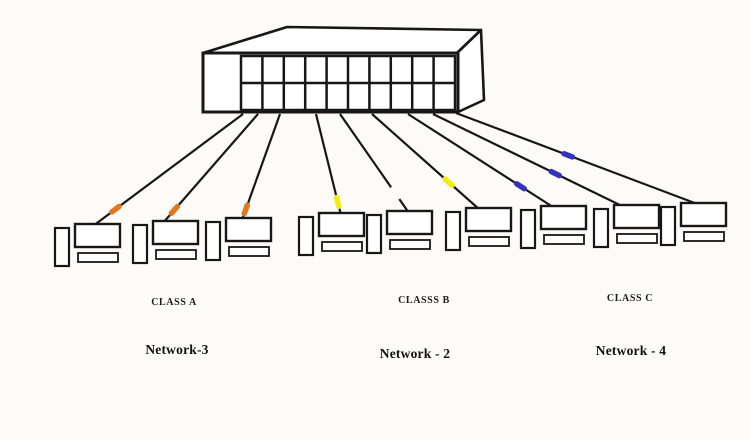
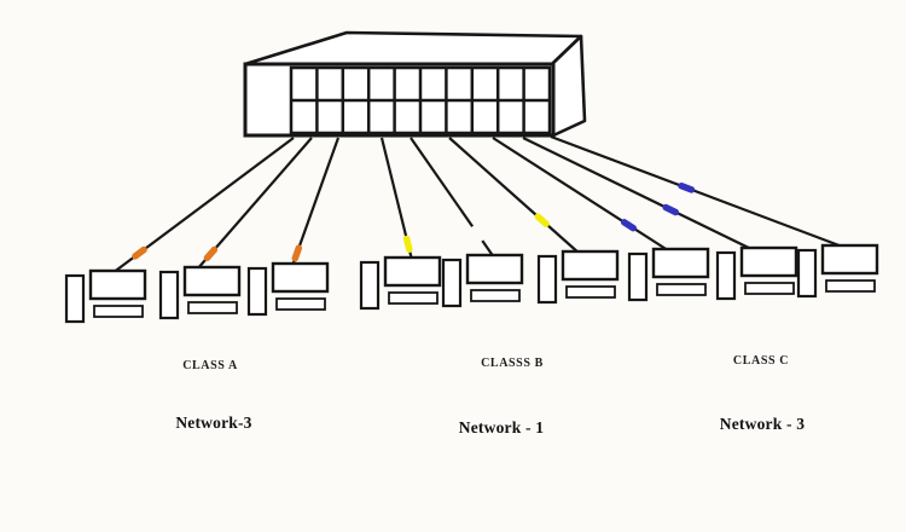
  CLASS A
  CLASSS B
  CLASS C
  Network-3
- Network - 2
+ Network - 1
- Network - 4
+ Network - 3
